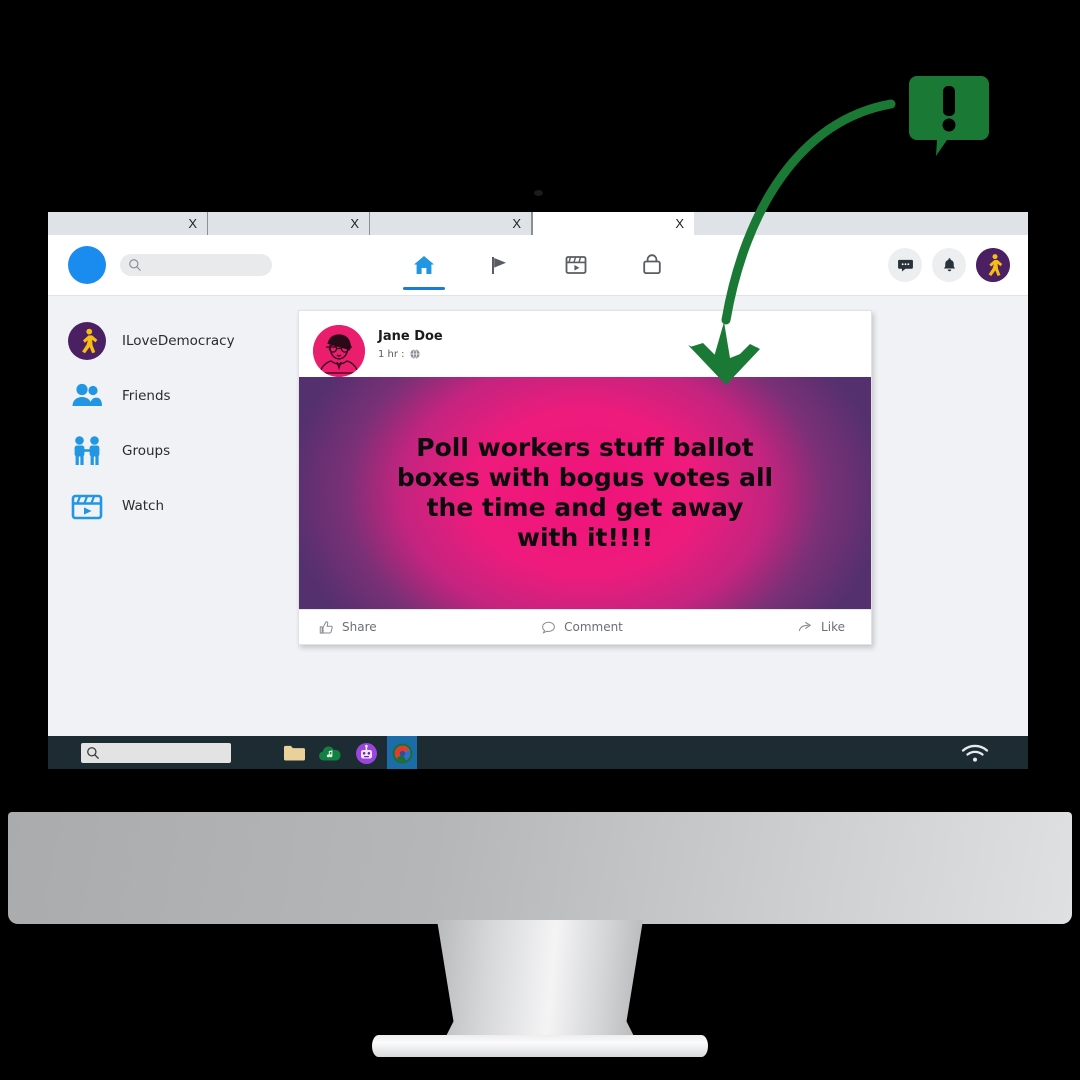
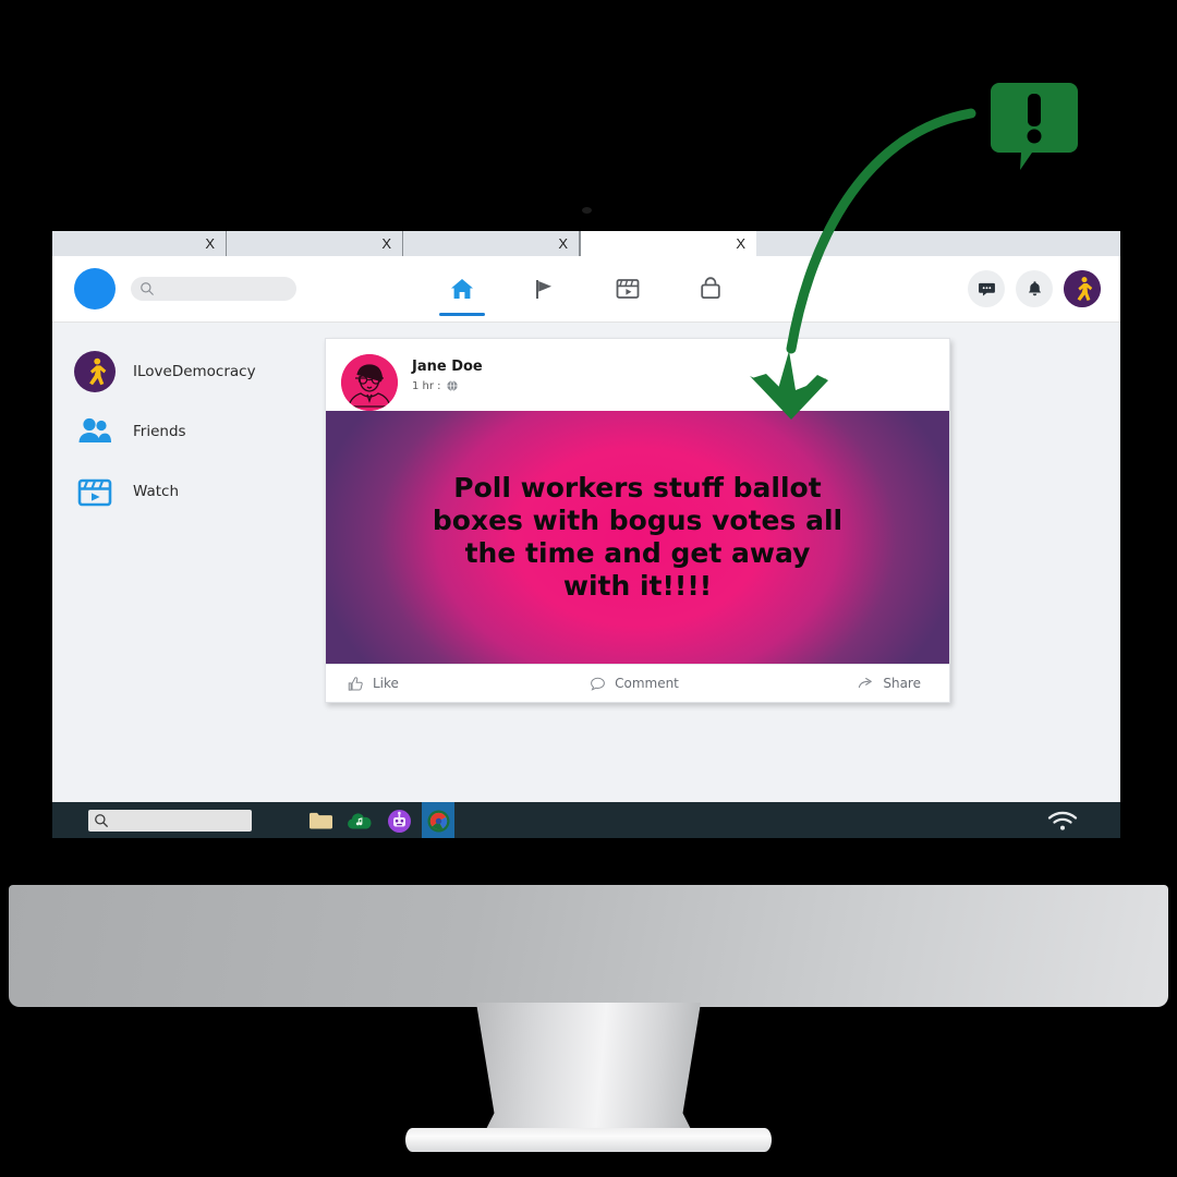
  X
  X
  X
  X
  ILoveDemocracy
  Friends
- Groups
  Watch
  Jane Doe
  1 hr :
  Poll workers stuff ballot
  boxes with bogus votes all
  the time and get away
  with it!!!!
- Share
+ Like
  Comment
- Like
+ Share
